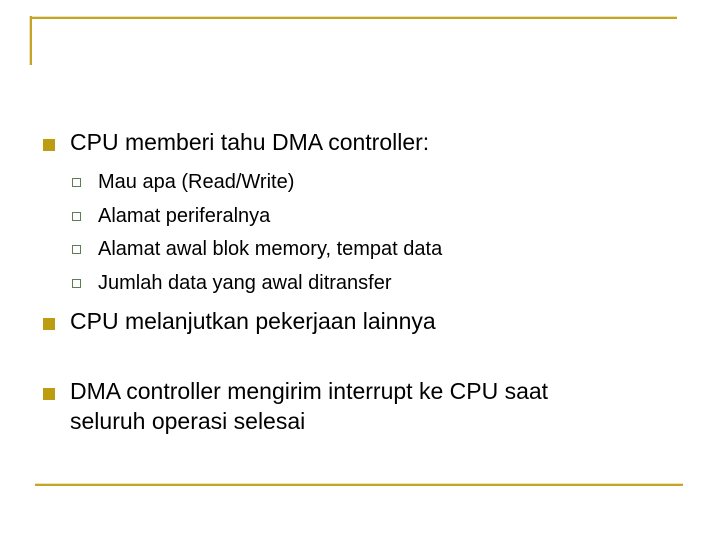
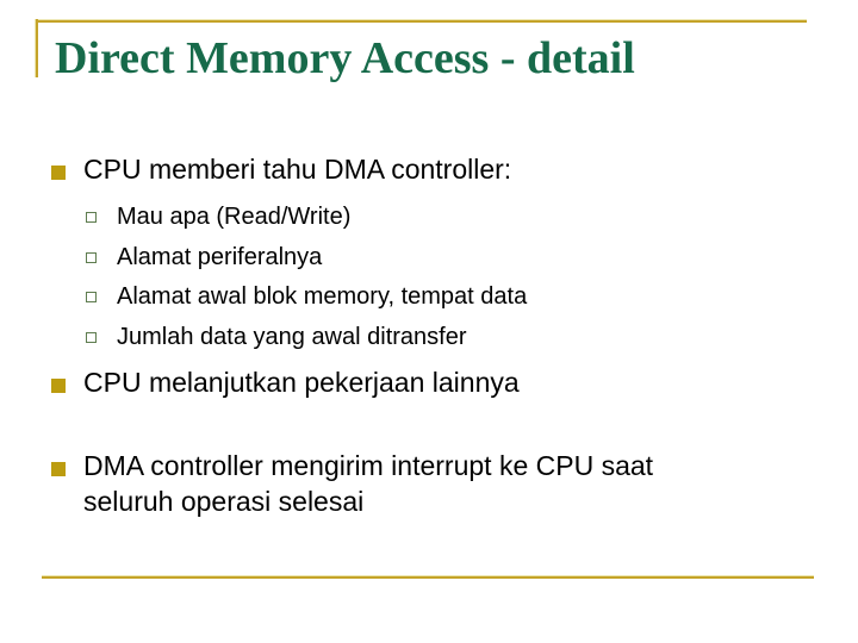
+ Direct Memory Access - detail
  CPU memberi tahu DMA controller:
  Mau apa (Read/Write)
  Alamat periferalnya
  Alamat awal blok memory, tempat data
  Jumlah data yang awal ditransfer
  CPU melanjutkan pekerjaan lainnya
  DMA controller mengirim interrupt ke CPU saat seluruh operasi selesai
